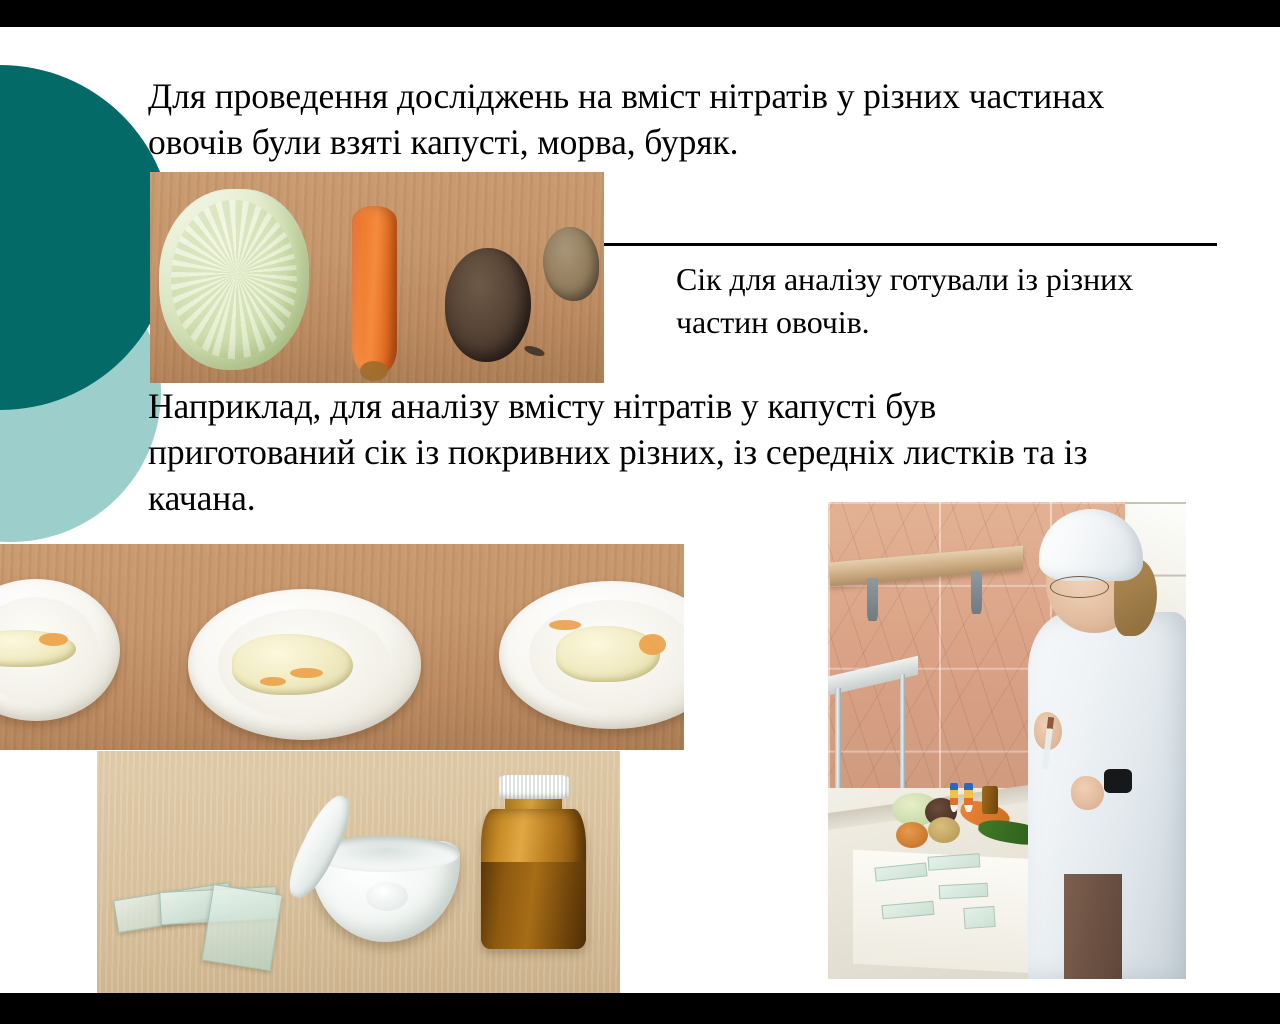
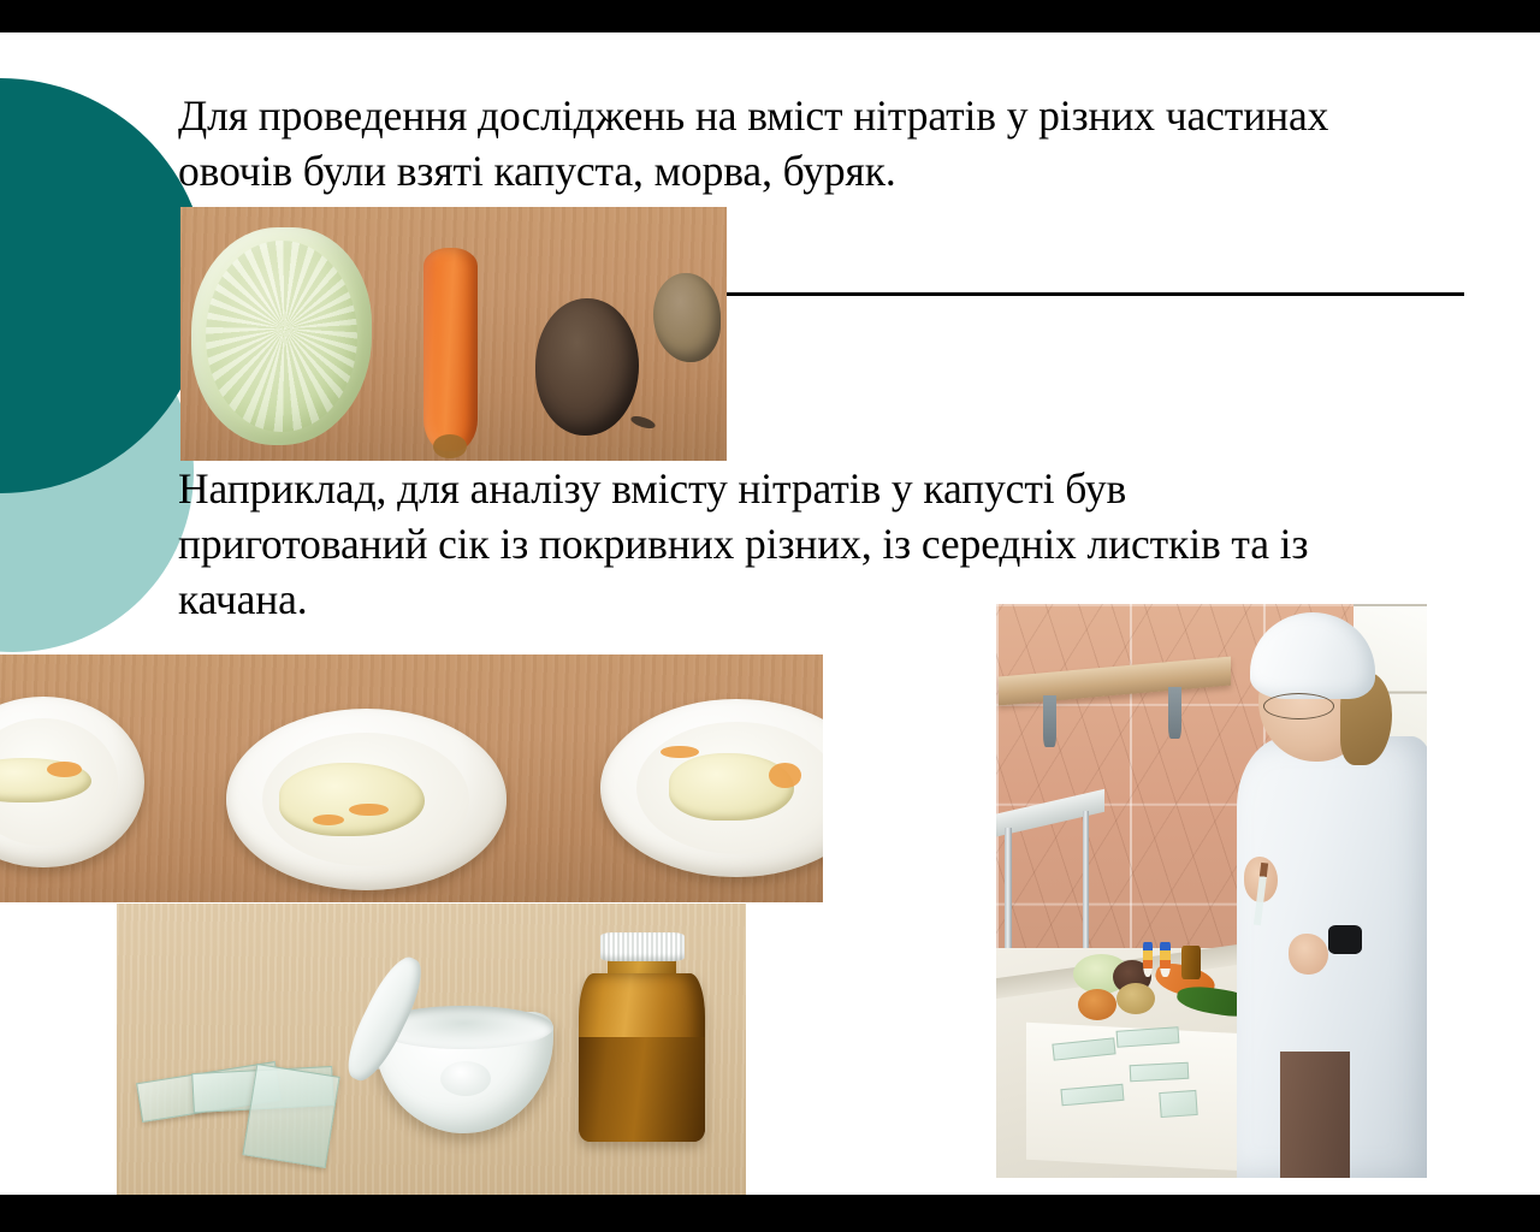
- Для проведення досліджень на вміст нітратів у різних частинах овочів були взяті капусті, морва, буряк.
+ Для проведення досліджень на вміст нітратів у різних частинах овочів були взяті капуста, морва, буряк.
- Сік для аналізу готували із різних частин овочів.
  Наприклад, для аналізу вмісту нітратів у капусті був приготований сік із покривних різних, із середніх листків та із качана.
